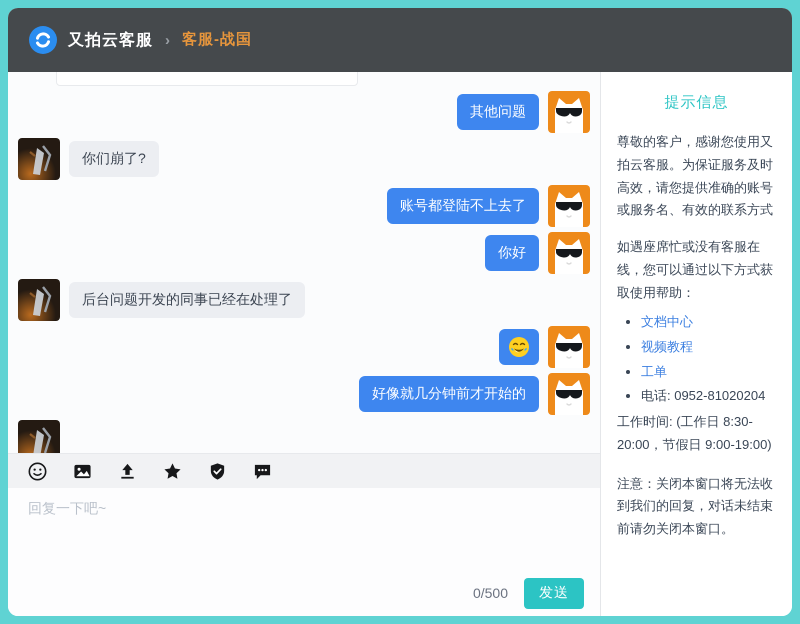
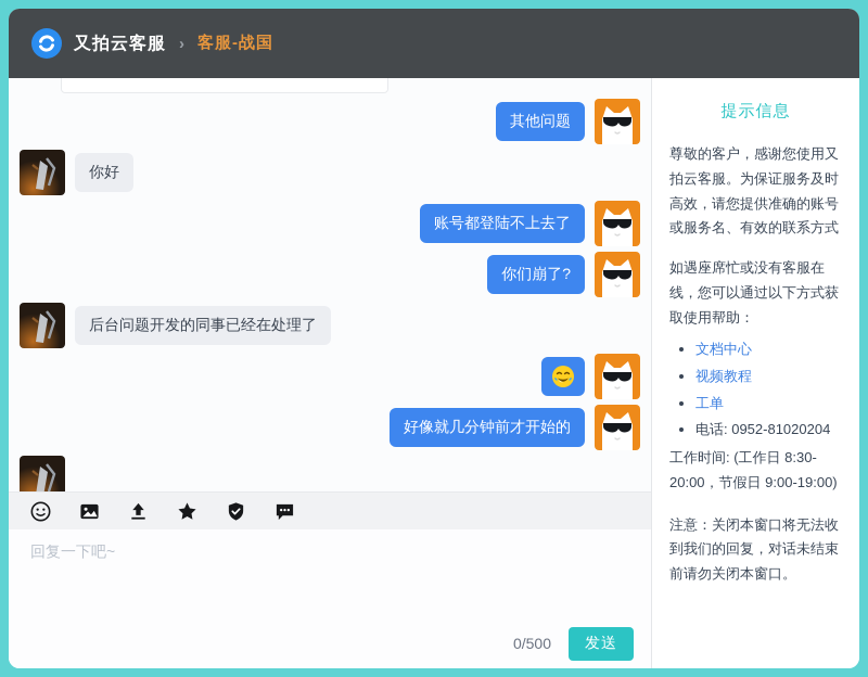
  又拍云客服
  ›
  客服-战国
  其他问题
- 你们崩了?
+ 你好
  账号都登陆不上去了
- 你好
+ 你们崩了?
  后台问题开发的同事已经在处理了
  好像就几分钟前才开始的
  回复一下吧~
  0/500
  发送
  提示信息
  尊敬的客户，感谢您使用又拍云客服。为保证服务及时高效，请您提供准确的账号或服务名、有效的联系方式
  如遇座席忙或没有客服在线，您可以通过以下方式获取使用帮助：
  文档中心
  视频教程
  工单
  电话: 0952-81020204
  工作时间: (工作日 8:30-20:00，节假日 9:00-19:00)
  注意：关闭本窗口将无法收到我们的回复，对话未结束前请勿关闭本窗口。
